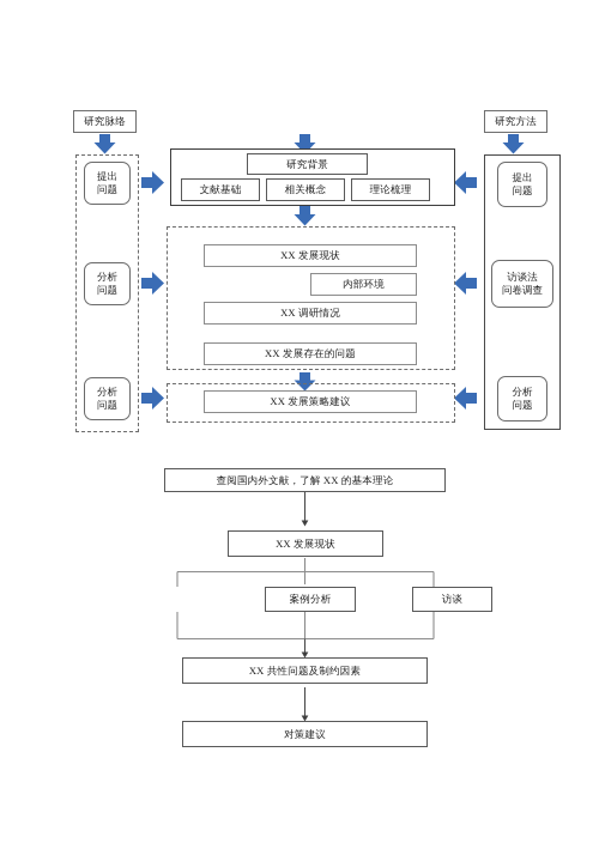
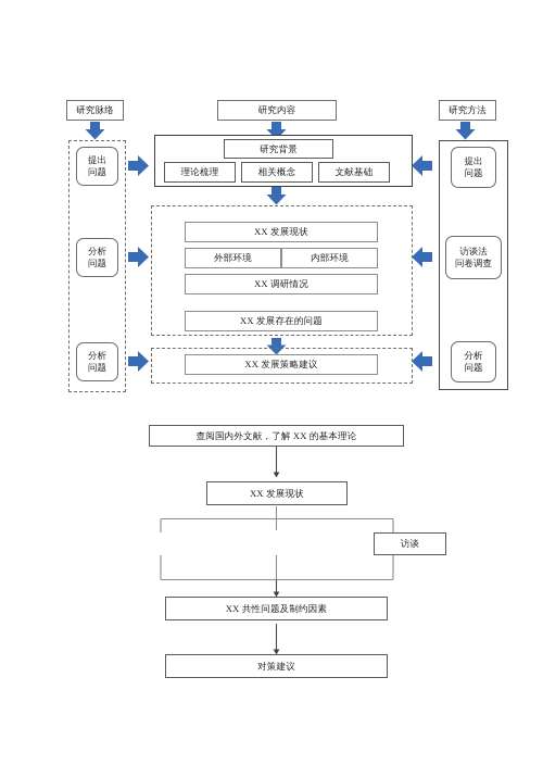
  研究脉络
+ 研究内容
  研究方法
  提出
  问题
  分析
  问题
  分析
  问题
  提出
  问题
  访谈法
  问卷调查
  分析
  问题
  研究背景
- 文献基础
+ 理论梳理
  相关概念
- 理论梳理
+ 文献基础
  XX 发展现状
+ 外部环境
  内部环境
  XX 调研情况
  XX 发展存在的问题
  XX 发展策略建议
  查阅国内外文献，了解 XX 的基本理论
  XX 发展现状
- 案例分析
  访谈
  XX 共性问题及制约因素
  对策建议
